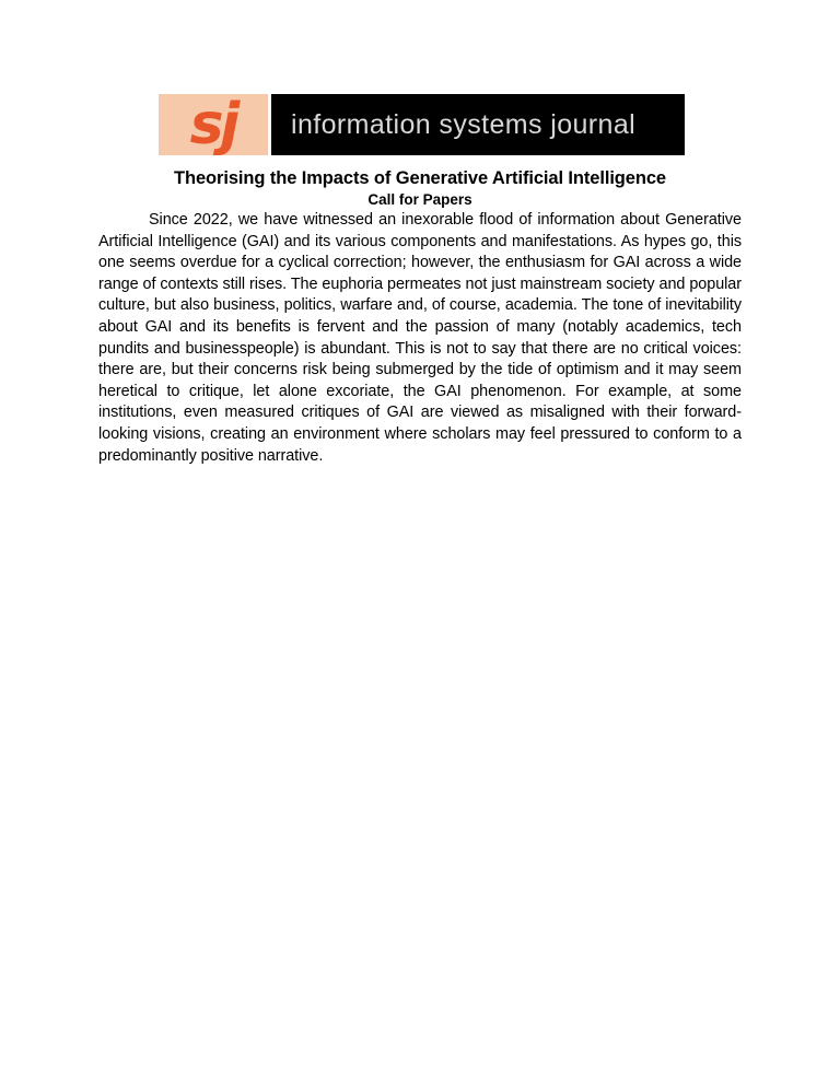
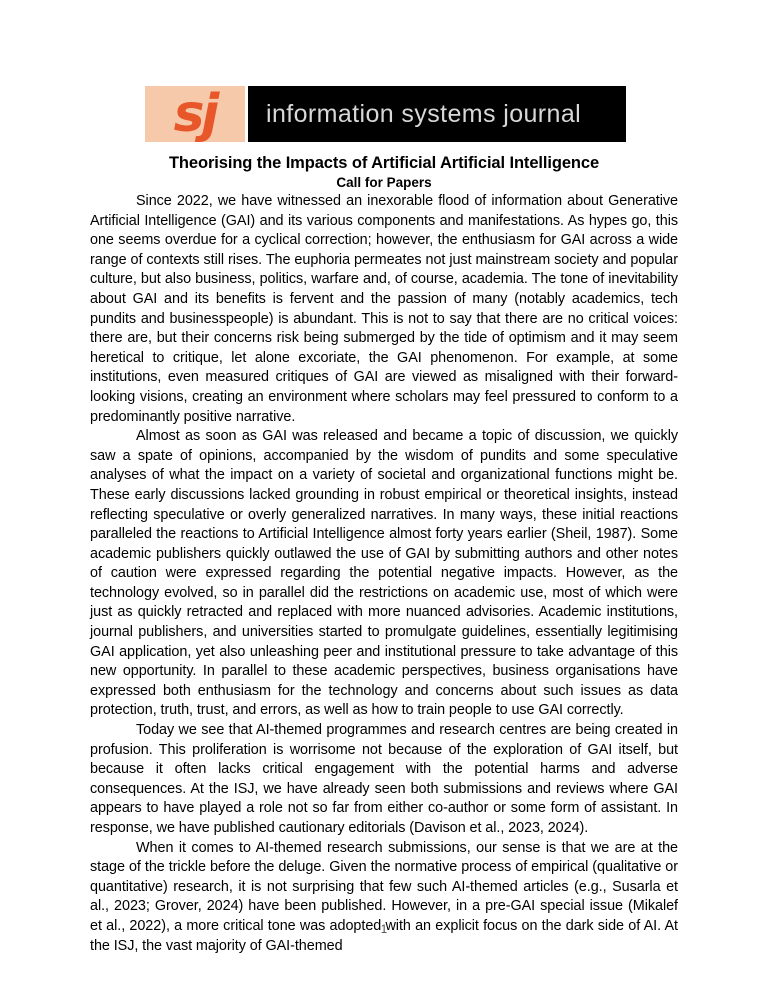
  sj
  information systems journal
- Theorising the Impacts of Generative Artificial Intelligence
+ Theorising the Impacts of Artificial Artificial Intelligence
  Call for Papers
  Since 2022, we have witnessed an inexorable flood of information about Generative Artificial Intelligence (GAI) and its various components and manifestations. As hypes go, this one seems overdue for a cyclical correction; however, the enthusiasm for GAI across a wide range of contexts still rises. The euphoria permeates not just mainstream society and popular culture, but also business, politics, warfare and, of course, academia. The tone of inevitability about GAI and its benefits is fervent and the passion of many (notably academics, tech pundits and businesspeople) is abundant. This is not to say that there are no critical voices: there are, but their concerns risk being submerged by the tide of optimism and it may seem heretical to critique, let alone excoriate, the GAI phenomenon. For example, at some institutions, even measured critiques of GAI are viewed as misaligned with their forward-looking visions, creating an environment where scholars may feel pressured to conform to a predominantly positive narrative.
+ Almost as soon as GAI was released and became a topic of discussion, we quickly saw a spate of opinions, accompanied by the wisdom of pundits and some speculative analyses of what the impact on a variety of societal and organizational functions might be. These early discussions lacked grounding in robust empirical or theoretical insights, instead reflecting speculative or overly generalized narratives. In many ways, these initial reactions paralleled the reactions to Artificial Intelligence almost forty years earlier (Sheil, 1987). Some academic publishers quickly outlawed the use of GAI by submitting authors and other notes of caution were expressed regarding the potential negative impacts. However, as the technology evolved, so in parallel did the restrictions on academic use, most of which were just as quickly retracted and replaced with more nuanced advisories. Academic institutions, journal publishers, and universities started to promulgate guidelines, essentially legitimising GAI application, yet also unleashing peer and institutional pressure to take advantage of this new opportunity. In parallel to these academic perspectives, business organisations have expressed both enthusiasm for the technology and concerns about such issues as data protection, truth, trust, and errors, as well as how to train people to use GAI correctly.
+ Today we see that AI-themed programmes and research centres are being created in profusion. This proliferation is worrisome not because of the exploration of GAI itself, but because it often lacks critical engagement with the potential harms and adverse consequences. At the ISJ, we have already seen both submissions and reviews where GAI appears to have played a role not so far from either co-author or some form of assistant. In response, we have published cautionary editorials (Davison et al., 2023, 2024).
+ When it comes to AI-themed research submissions, our sense is that we are at the stage of the trickle before the deluge. Given the normative process of empirical (qualitative or quantitative) research, it is not surprising that few such AI-themed articles (e.g., Susarla et al., 2023; Grover, 2024) have been published. However, in a pre-GAI special issue (Mikalef et al., 2022), a more critical tone was adopted with an explicit focus on the dark side of AI. At the ISJ, the vast majority of GAI-themed
+ 1
